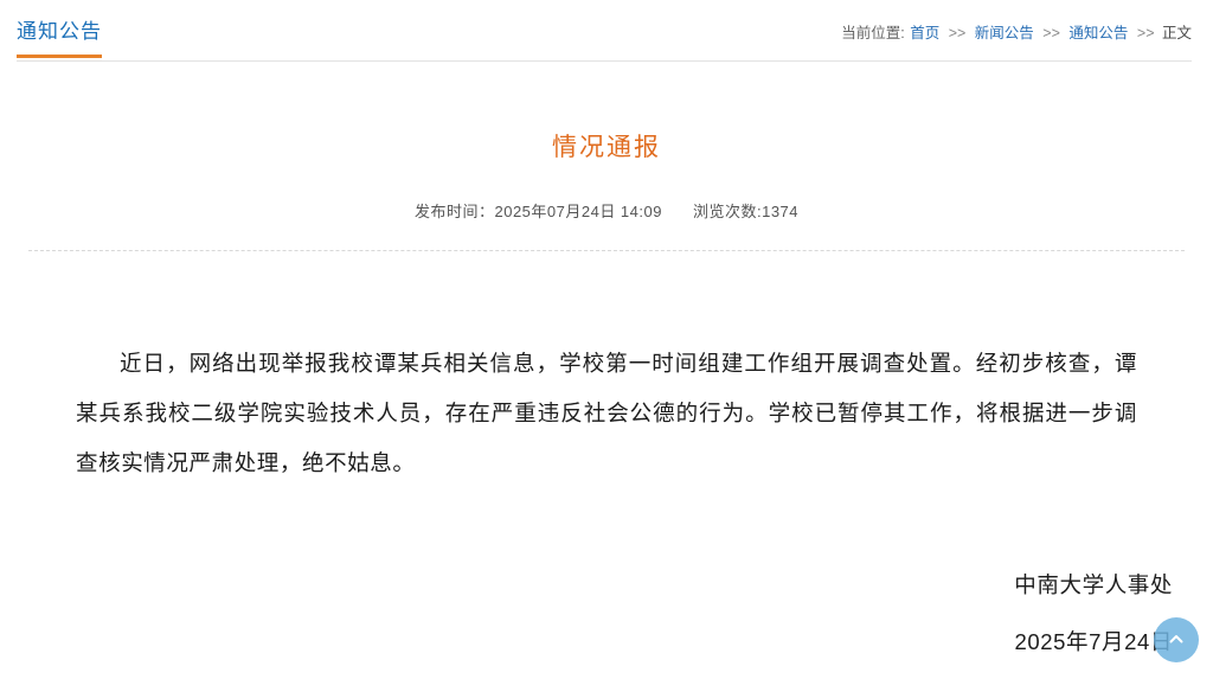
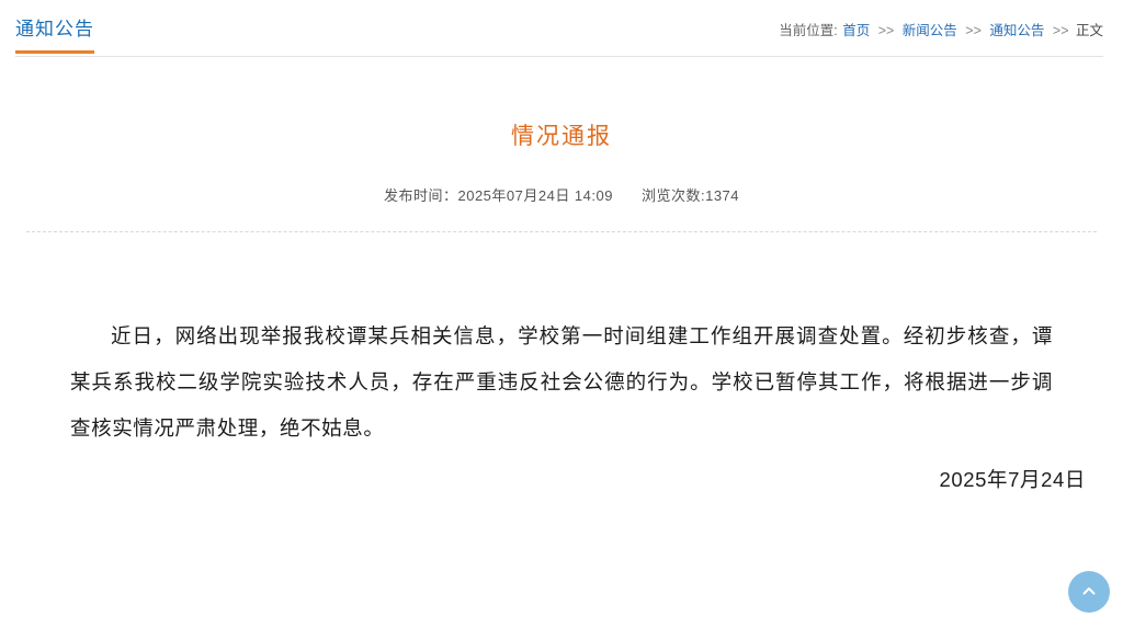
  通知公告
  当前位置: 首页 >> 新闻公告 >> 通知公告 >> 正文
  情况通报
  发布时间：2025年07月24日 14:09 浏览次数:1374
  近日，网络出现举报我校谭某兵相关信息，学校第一时间组建工作组开展调查处置。经初步核查，谭某兵系我校二级学院实验技术人员，存在严重违反社会公德的行为。学校已暂停其工作，将根据进一步调查核实情况严肃处理，绝不姑息。
- 中南大学人事处
  2025年7月24日
